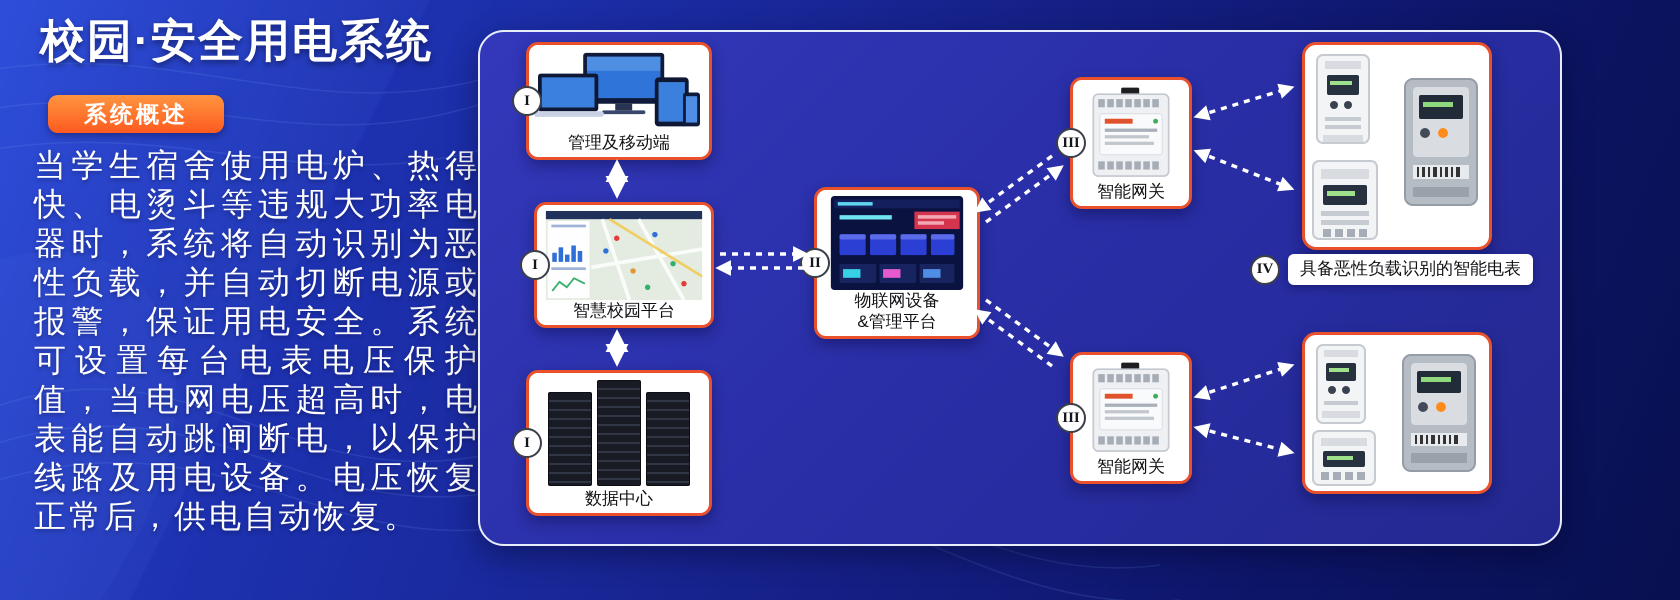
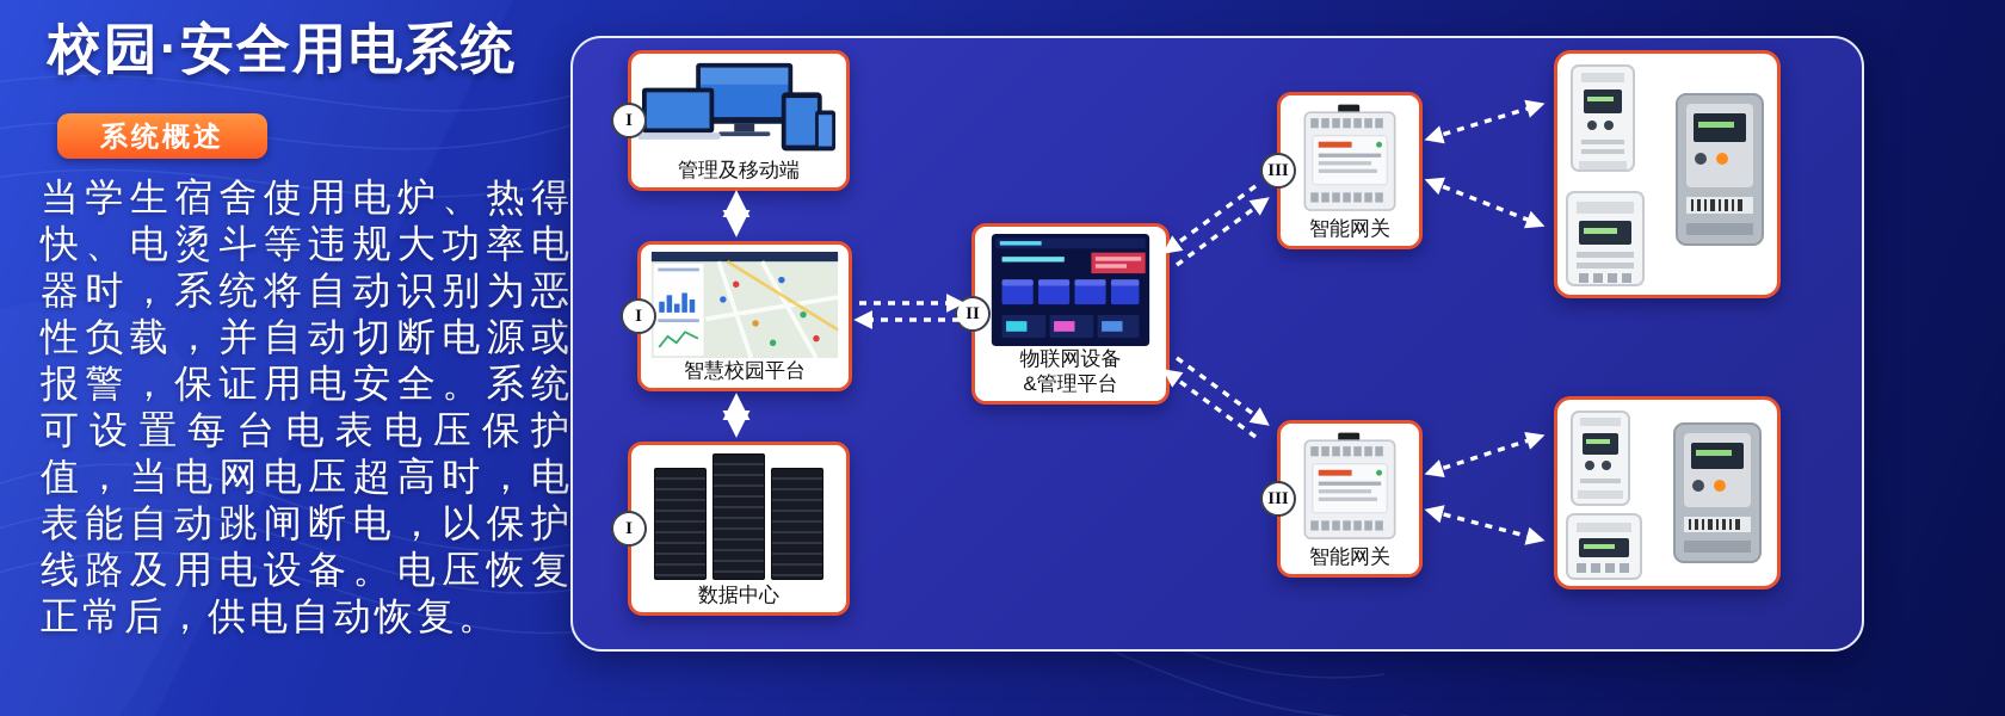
  校园·安全用电系统
  系统概述
  当学生宿舍使用电炉、热得快、电烫斗等违规大功率电器时，系统将自动识别为恶性负载，并自动切断电源或报警，保证用电安全。系统可设置每台电表电压保护值，当电网电压超高时，电表能自动跳闸断电，以保护线路及用电设备。电压恢复正常后，供电自动恢复。
  I
  管理及移动端
  I
  智慧校园平台
  I
  数据中心
  II
  物联网设备
  &管理平台
  III
  智能网关
  III
  智能网关
- IV
- 具备恶性负载识别的智能电表
